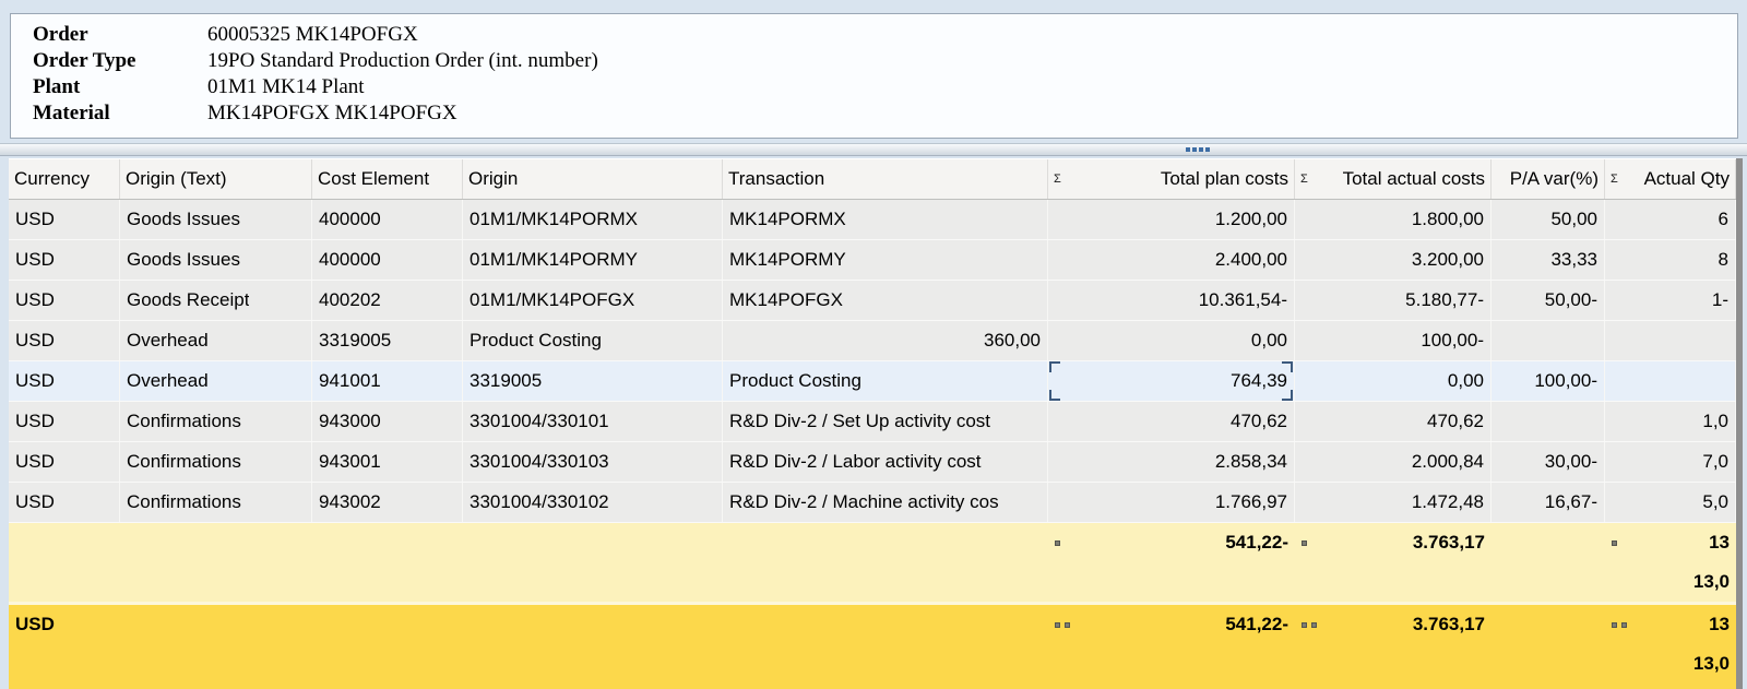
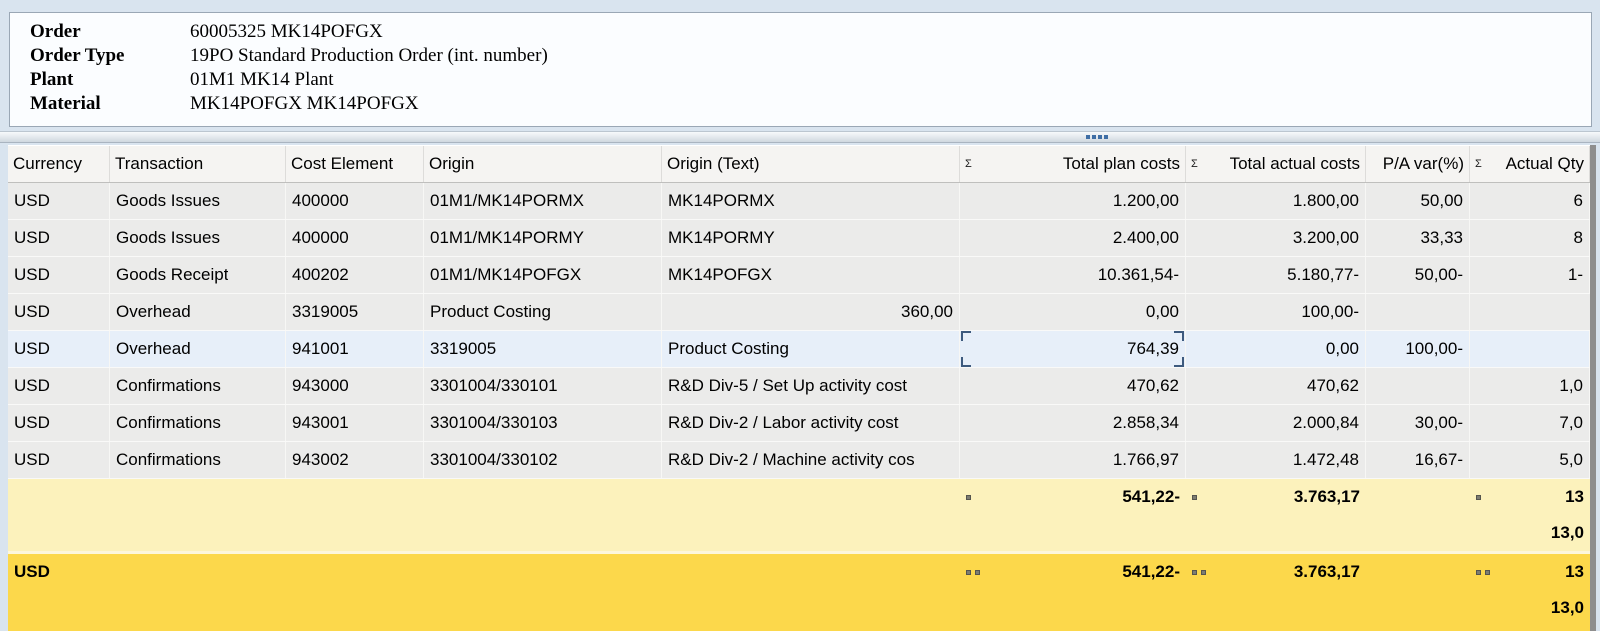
  Order
  60005325 MK14POFGX
  Order Type
  19PO Standard Production Order (int. number)
  Plant
  01M1 MK14 Plant
  Material
  MK14POFGX MK14POFGX
  Currency
- Origin (Text)
+ Transaction
  Cost Element
  Origin
- Transaction
+ Origin (Text)
  Σ
  Total plan costs
  Σ
  Total actual costs
  P/A var(%)
  Σ
  Actual Qty
  USD
  Goods Issues
  400000
  01M1/MK14PORMX
  MK14PORMX
  1.200,00
  1.800,00
  50,00
  6
  USD
  Goods Issues
  400000
  01M1/MK14PORMY
  MK14PORMY
  2.400,00
  3.200,00
  33,33
  8
  USD
  Goods Receipt
  400202
  01M1/MK14POFGX
  MK14POFGX
  10.361,54-
  5.180,77-
  50,00-
  1-
  USD
  Overhead
  3319005
  Product Costing
  360,00
  0,00
  100,00-
  USD
  Overhead
  941001
  3319005
  Product Costing
  764,39
  0,00
  100,00-
  USD
  Confirmations
  943000
  3301004/330101
- R&D Div-2 / Set Up activity cost
+ R&D Div-5 / Set Up activity cost
  470,62
  470,62
  1,0
  USD
  Confirmations
  943001
  3301004/330103
  R&D Div-2 / Labor activity cost
  2.858,34
  2.000,84
  30,00-
  7,0
  USD
  Confirmations
  943002
  3301004/330102
  R&D Div-2 / Machine activity cos
  1.766,97
  1.472,48
  16,67-
  5,0
  541,22-
  3.763,17
  13
  13,0
  USD
  541,22-
  3.763,17
  13
  13,0
